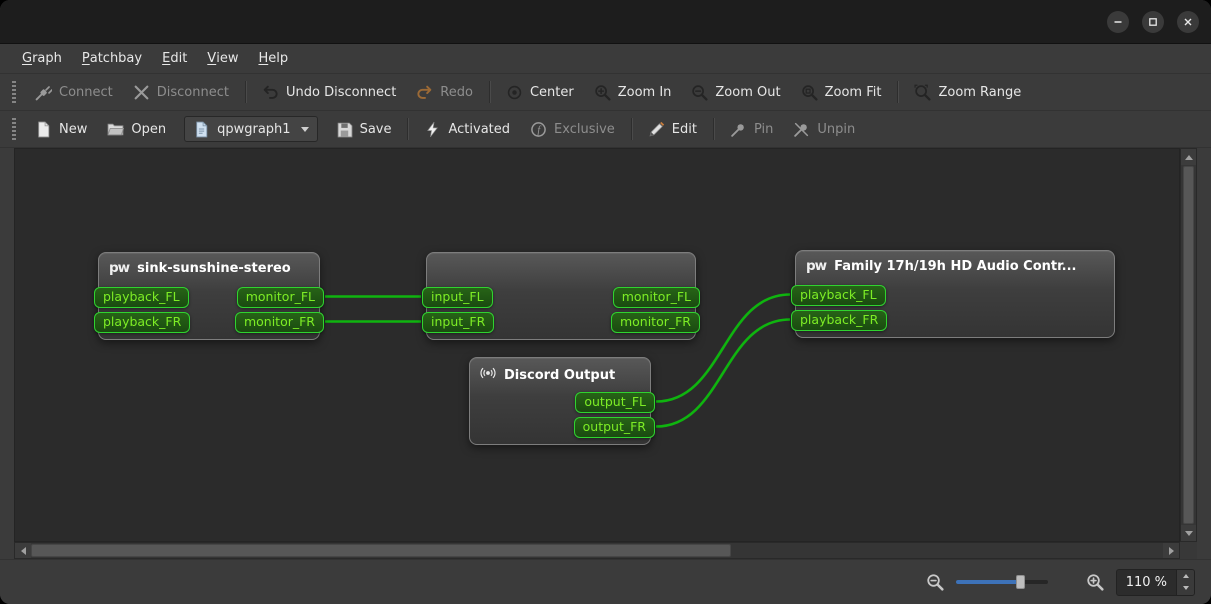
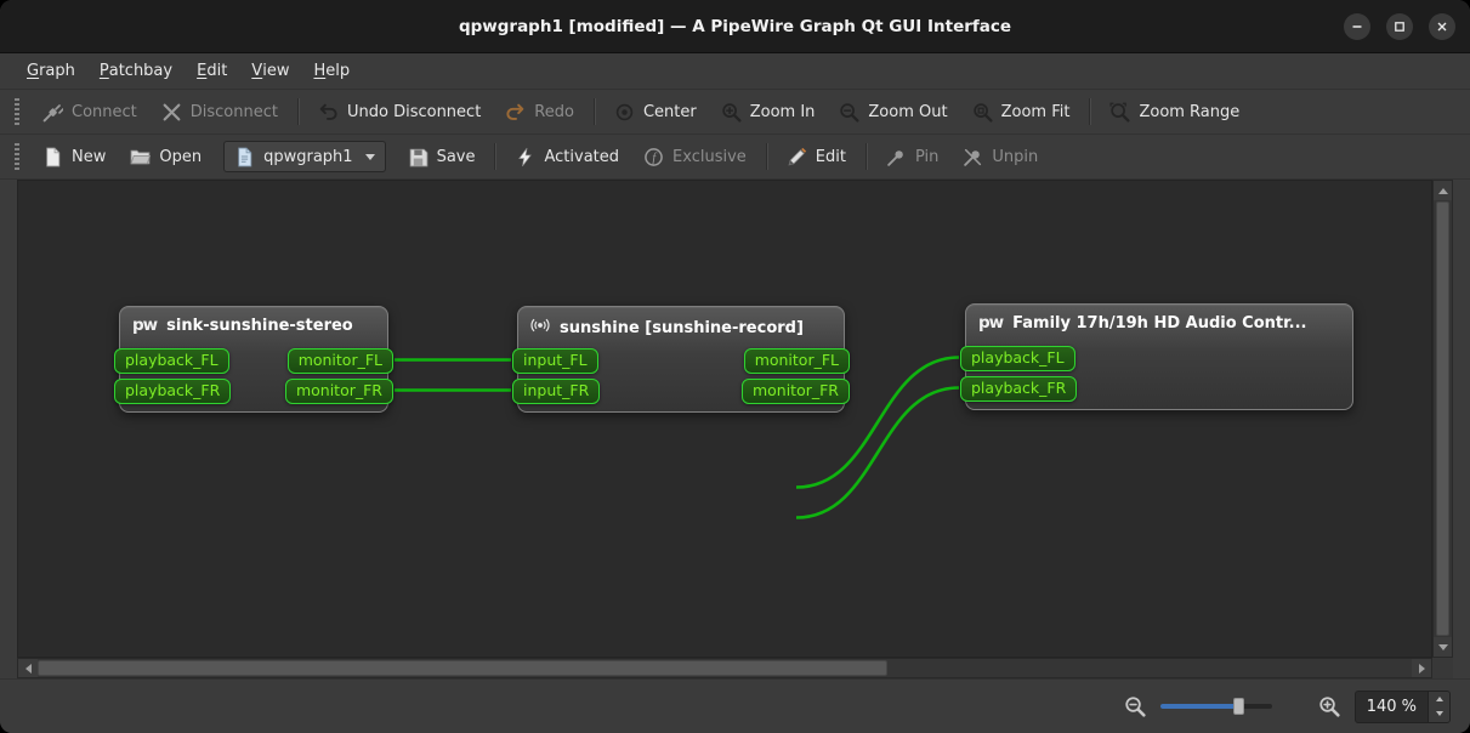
+ qpwgraph1 [modified] — A PipeWire Graph Qt GUI Interface
  G
  raph
  P
  atchbay
  E
  dit
  V
  iew
  H
  elp
  Connect
  Disconnect
  Undo Disconnect
  Redo
  Center
  Zoom In
  Zoom Out
  Zoom Fit
  Zoom Range
  New
  Open
  qpwgraph1
  Save
  Activated
  f
  Exclusive
  Edit
  Pin
  Unpin
  pw
  sink-sunshine-stereo
  playback_FL
  playback_FR
  monitor_FL
  monitor_FR
+ sunshine [sunshine-record]
  input_FL
  input_FR
  monitor_FL
  monitor_FR
  pw
  Family 17h/19h HD Audio Contr...
  playback_FL
  playback_FR
- Discord Output
- output_FL
- output_FR
- 110 %
+ 140 %
